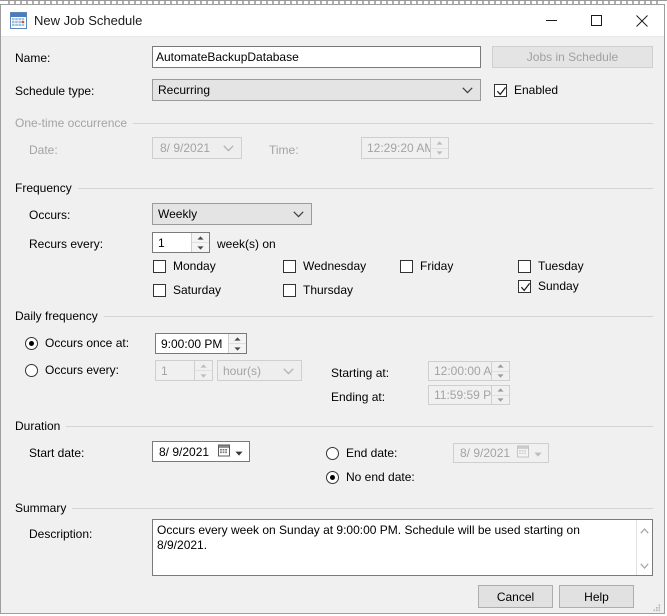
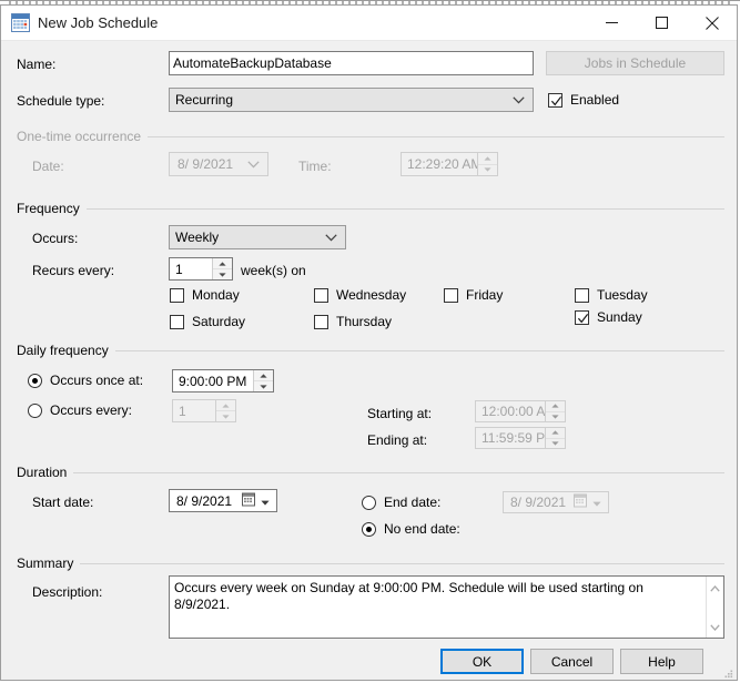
  New Job Schedule
  Name:
  AutomateBackupDatabase
  Jobs in Schedule
  Schedule type:
  Recurring
  Enabled
  One-time occurrence
  Date:
  8/ 9/2021
  Time:
  12:29:20 A
  Frequency
  Occurs:
  Weekly
  Recurs every:
  1
  week(s) on
  Monday
  Saturday
  Wednesday
  Thursday
  Friday
  Tuesday
  Sunday
  Daily frequency
  Occurs once at:
  9:00:00 PM
  Occurs every:
  1
- hour(s)
  Starting at:
  12:00:00 A
  Ending at:
  11:59:59 P
  Duration
  Start date:
  8/ 9/2021
  End date:
  8/ 9/2021
  No end date:
  Summary
  Description:
  Occurs every week on Sunday at 9:00:00 PM. Schedule will be used starting on 8/9/2021.
+ OK
  Cancel
  Help
